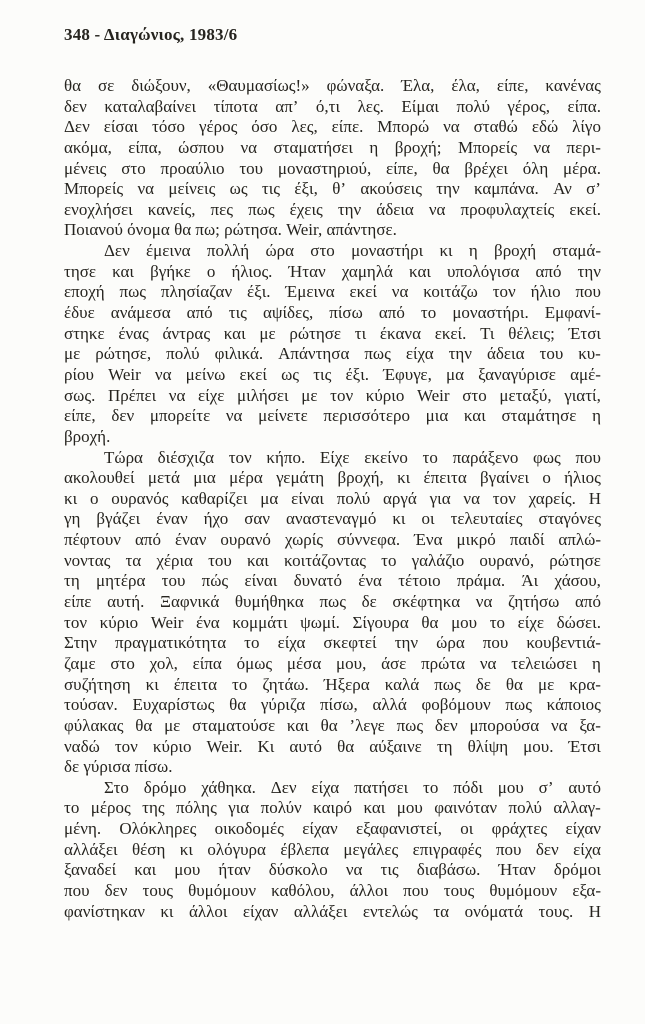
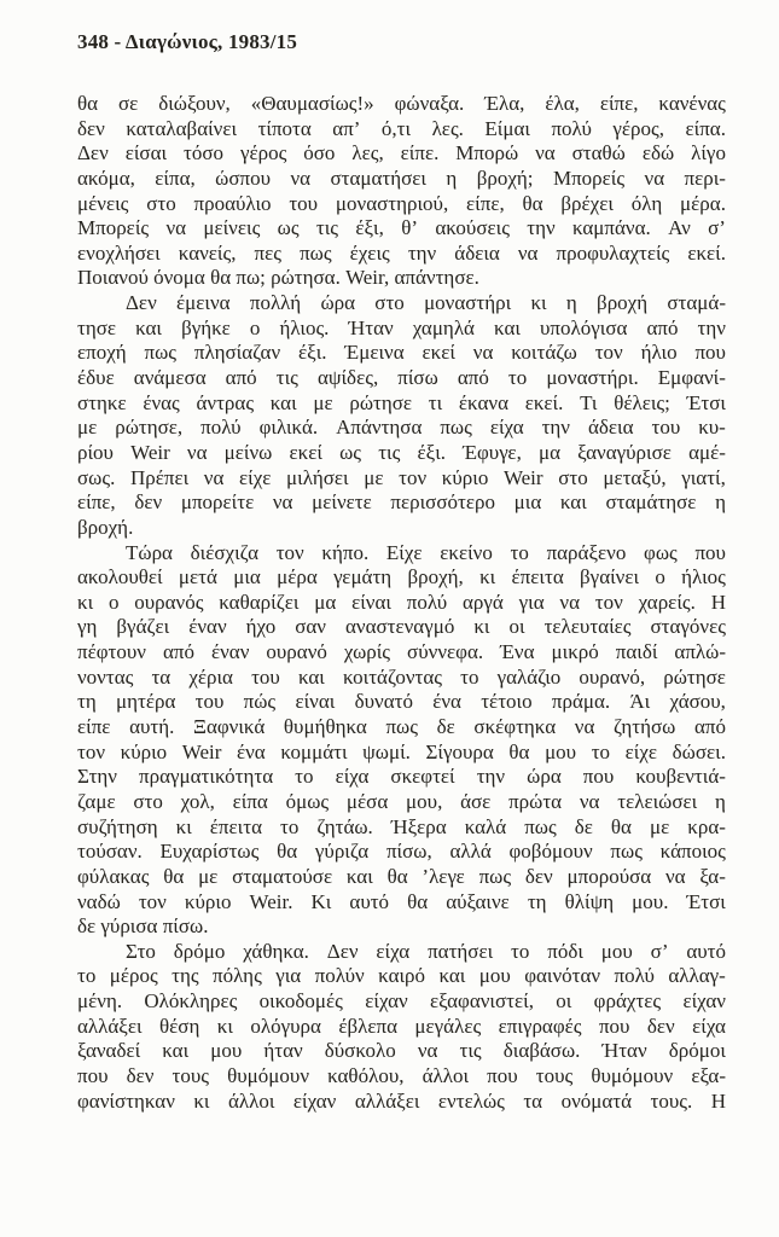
- 348 - Διαγώνιος, 1983/6
+ 348 - Διαγώνιος, 1983/15
  θα
  σε
  διώξουν,
  «Θαυμασίως!»
  φώναξα.
  Έλα,
  έλα,
  είπε,
  κανένας
  δεν
  καταλαβαίνει
  τίποτα
  απ’
  ό,τι
  λες.
  Είμαι
  πολύ
  γέρος,
  είπα.
  Δεν
  είσαι
  τόσο
  γέρος
  όσο
  λες,
  είπε.
  Μπορώ
  να
  σταθώ
  εδώ
  λίγο
  ακόμα,
  είπα,
  ώσπου
  να
  σταματήσει
  η
  βροχή;
  Μπορείς
  να
  περι-
  μένεις
  στο
  προαύλιο
  του
  μοναστηριού,
  είπε,
  θα
  βρέχει
  όλη
  μέρα.
  Μπορείς
  να
  μείνεις
  ως
  τις
  έξι,
  θ’
  ακούσεις
  την
  καμπάνα.
  Αν
  σ’
  ενοχλήσει
  κανείς,
  πες
  πως
  έχεις
  την
  άδεια
  να
  προφυλαχτείς
  εκεί.
  Ποιανού όνομα θα πω; ρώτησα. Weir, απάντησε.
  Δεν
  έμεινα
  πολλή
  ώρα
  στο
  μοναστήρι
  κι
  η
  βροχή
  σταμά-
  τησε
  και
  βγήκε
  ο
  ήλιος.
  Ήταν
  χαμηλά
  και
  υπολόγισα
  από
  την
  εποχή
  πως
  πλησίαζαν
  έξι.
  Έμεινα
  εκεί
  να
  κοιτάζω
  τον
  ήλιο
  που
  έδυε
  ανάμεσα
  από
  τις
  αψίδες,
  πίσω
  από
  το
  μοναστήρι.
  Εμφανί-
  στηκε
  ένας
  άντρας
  και
  με
  ρώτησε
  τι
  έκανα
  εκεί.
  Τι
  θέλεις;
  Έτσι
  με
  ρώτησε,
  πολύ
  φιλικά.
  Απάντησα
  πως
  είχα
  την
  άδεια
  του
  κυ-
  ρίου
  Weir
  να
  μείνω
  εκεί
  ως
  τις
  έξι.
  Έφυγε,
  μα
  ξαναγύρισε
  αμέ-
  σως.
  Πρέπει
  να
  είχε
  μιλήσει
  με
  τον
  κύριο
  Weir
  στο
  μεταξύ,
  γιατί,
  είπε,
  δεν
  μπορείτε
  να
  μείνετε
  περισσότερο
  μια
  και
  σταμάτησε
  η
  βροχή.
  Τώρα
  διέσχιζα
  τον
  κήπο.
  Είχε
  εκείνο
  το
  παράξενο
  φως
  που
  ακολουθεί
  μετά
  μια
  μέρα
  γεμάτη
  βροχή,
  κι
  έπειτα
  βγαίνει
  ο
  ήλιος
  κι
  ο
  ουρανός
  καθαρίζει
  μα
  είναι
  πολύ
  αργά
  για
  να
  τον
  χαρείς.
  Η
  γη
  βγάζει
  έναν
  ήχο
  σαν
  αναστεναγμό
  κι
  οι
  τελευταίες
  σταγόνες
  πέφτουν
  από
  έναν
  ουρανό
  χωρίς
  σύννεφα.
  Ένα
  μικρό
  παιδί
  απλώ-
  νοντας
  τα
  χέρια
  του
  και
  κοιτάζοντας
  το
  γαλάζιο
  ουρανό,
  ρώτησε
  τη
  μητέρα
  του
  πώς
  είναι
  δυνατό
  ένα
  τέτοιο
  πράμα.
  Άι
  χάσου,
  είπε
  αυτή.
  Ξαφνικά
  θυμήθηκα
  πως
  δε
  σκέφτηκα
  να
  ζητήσω
  από
  τον
  κύριο
  Weir
  ένα
  κομμάτι
  ψωμί.
  Σίγουρα
  θα
  μου
  το
  είχε
  δώσει.
  Στην
  πραγματικότητα
  το
  είχα
  σκεφτεί
  την
  ώρα
  που
  κουβεντιά-
  ζαμε
  στο
  χολ,
  είπα
  όμως
  μέσα
  μου,
  άσε
  πρώτα
  να
  τελειώσει
  η
  συζήτηση
  κι
  έπειτα
  το
  ζητάω.
  Ήξερα
  καλά
  πως
  δε
  θα
  με
  κρα-
  τούσαν.
  Ευχαρίστως
  θα
  γύριζα
  πίσω,
  αλλά
  φοβόμουν
  πως
  κάποιος
  φύλακας
  θα
  με
  σταματούσε
  και
  θα
  ’λεγε
  πως
  δεν
  μπορούσα
  να
  ξα-
  ναδώ
  τον
  κύριο
  Weir.
  Κι
  αυτό
  θα
  αύξαινε
  τη
  θλίψη
  μου.
  Έτσι
  δε γύρισα πίσω.
  Στο
  δρόμο
  χάθηκα.
  Δεν
  είχα
  πατήσει
  το
  πόδι
  μου
  σ’
  αυτό
  το
  μέρος
  της
  πόλης
  για
  πολύν
  καιρό
  και
  μου
  φαινόταν
  πολύ
  αλλαγ-
  μένη.
  Ολόκληρες
  οικοδομές
  είχαν
  εξαφανιστεί,
  οι
  φράχτες
  είχαν
  αλλάξει
  θέση
  κι
  ολόγυρα
  έβλεπα
  μεγάλες
  επιγραφές
  που
  δεν
  είχα
  ξαναδεί
  και
  μου
  ήταν
  δύσκολο
  να
  τις
  διαβάσω.
  Ήταν
  δρόμοι
  που
  δεν
  τους
  θυμόμουν
  καθόλου,
  άλλοι
  που
  τους
  θυμόμουν
  εξα-
  φανίστηκαν
  κι
  άλλοι
  είχαν
  αλλάξει
  εντελώς
  τα
  ονόματά
  τους.
  Η
